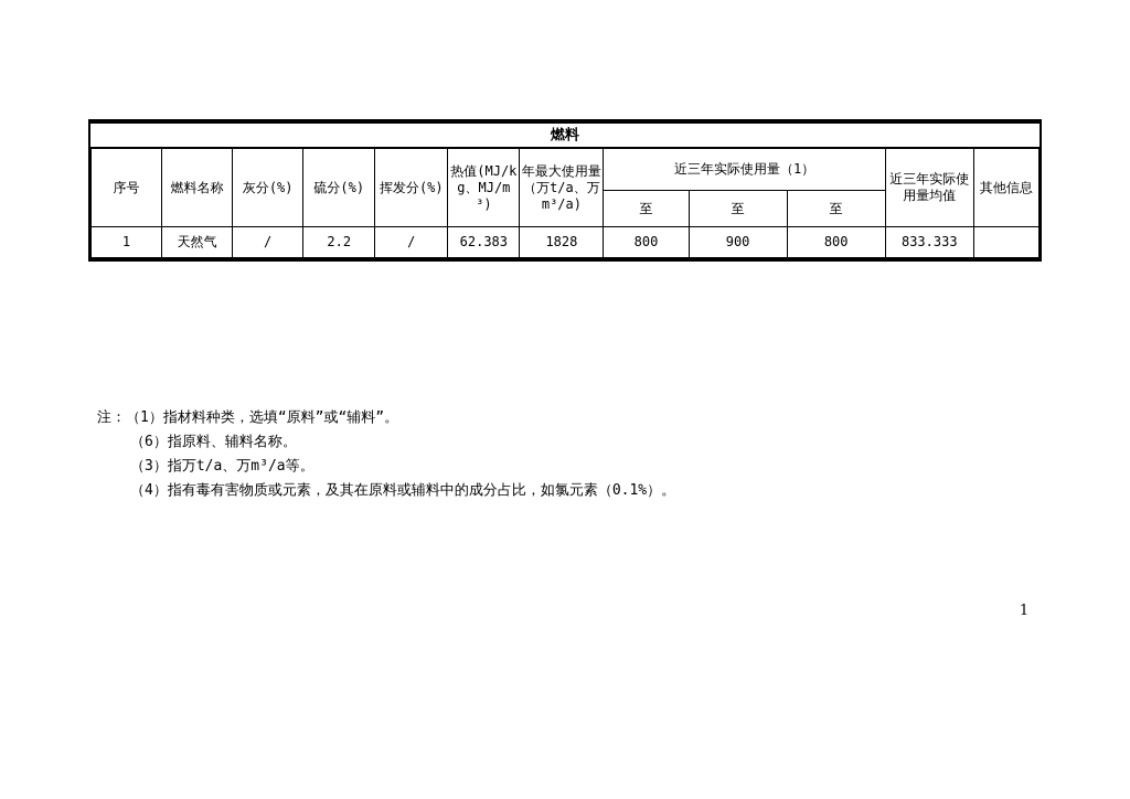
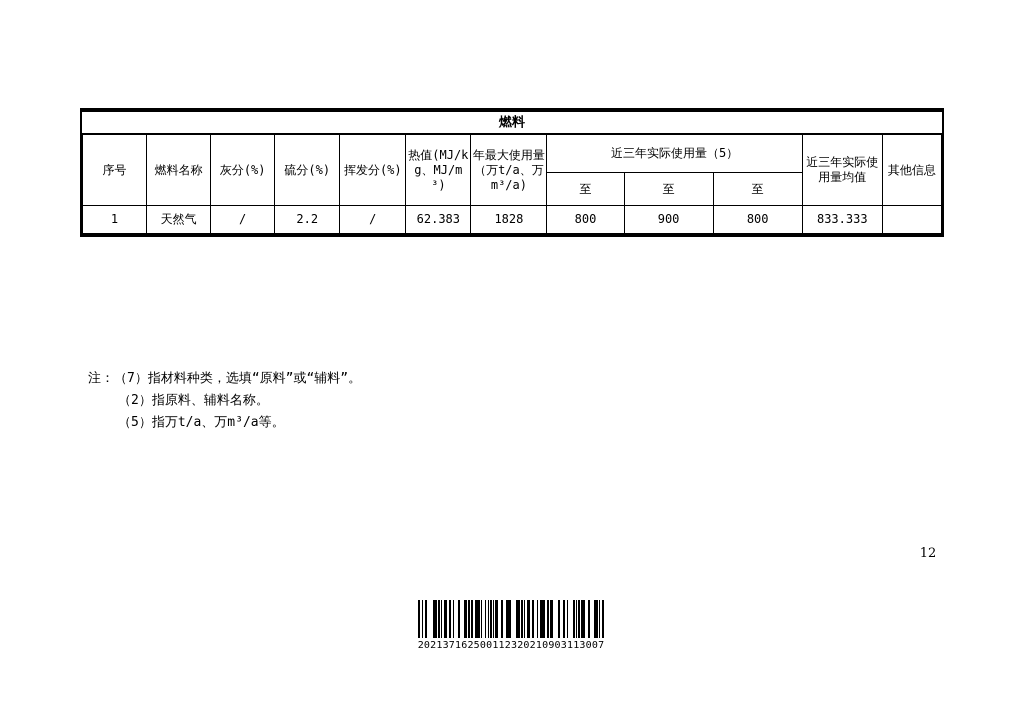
  燃料
- 序号	燃料名称	灰分(%)	硫分(%)	挥发分(%)	热值(MJ/kg、MJ/m³)	年最大使用量（万t/a、万m³/a)	近三年实际使用量（1）	近三年实际使用量均值	其他信息
+ 序号	燃料名称	灰分(%)	硫分(%)	挥发分(%)	热值(MJ/kg、MJ/m³)	年最大使用量（万t/a、万m³/a)	近三年实际使用量（5）	近三年实际使用量均值	其他信息
  至	至	至
  1	天然气	/	2.2	/	62.383	1828	800	900	800	833.333
- 注：（1）指材料种类，选填“原料”或“辅料”。
+ 注：（7）指材料种类，选填“原料”或“辅料”。
- （6）指原料、辅料名称。
+ （2）指原料、辅料名称。
- （3）指万t/a、万m³/a等。
+ （5）指万t/a、万m³/a等。
- （4）指有毒有害物质或元素，及其在原料或辅料中的成分占比，如氯元素（0.1%）。
- 1
+ 12
+ 202137162500112320210903113007
